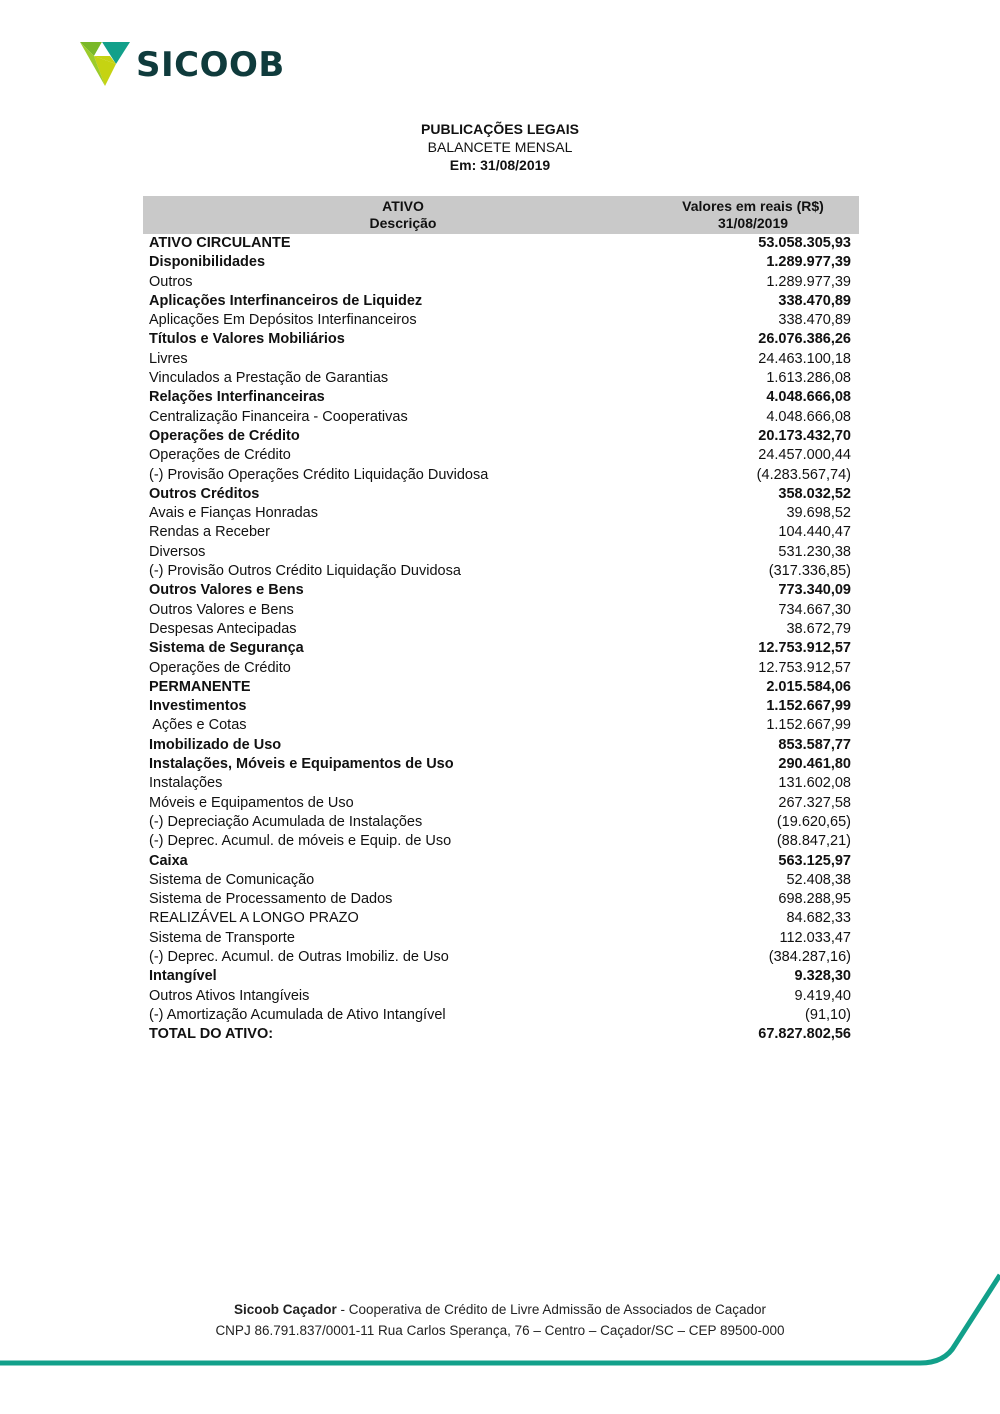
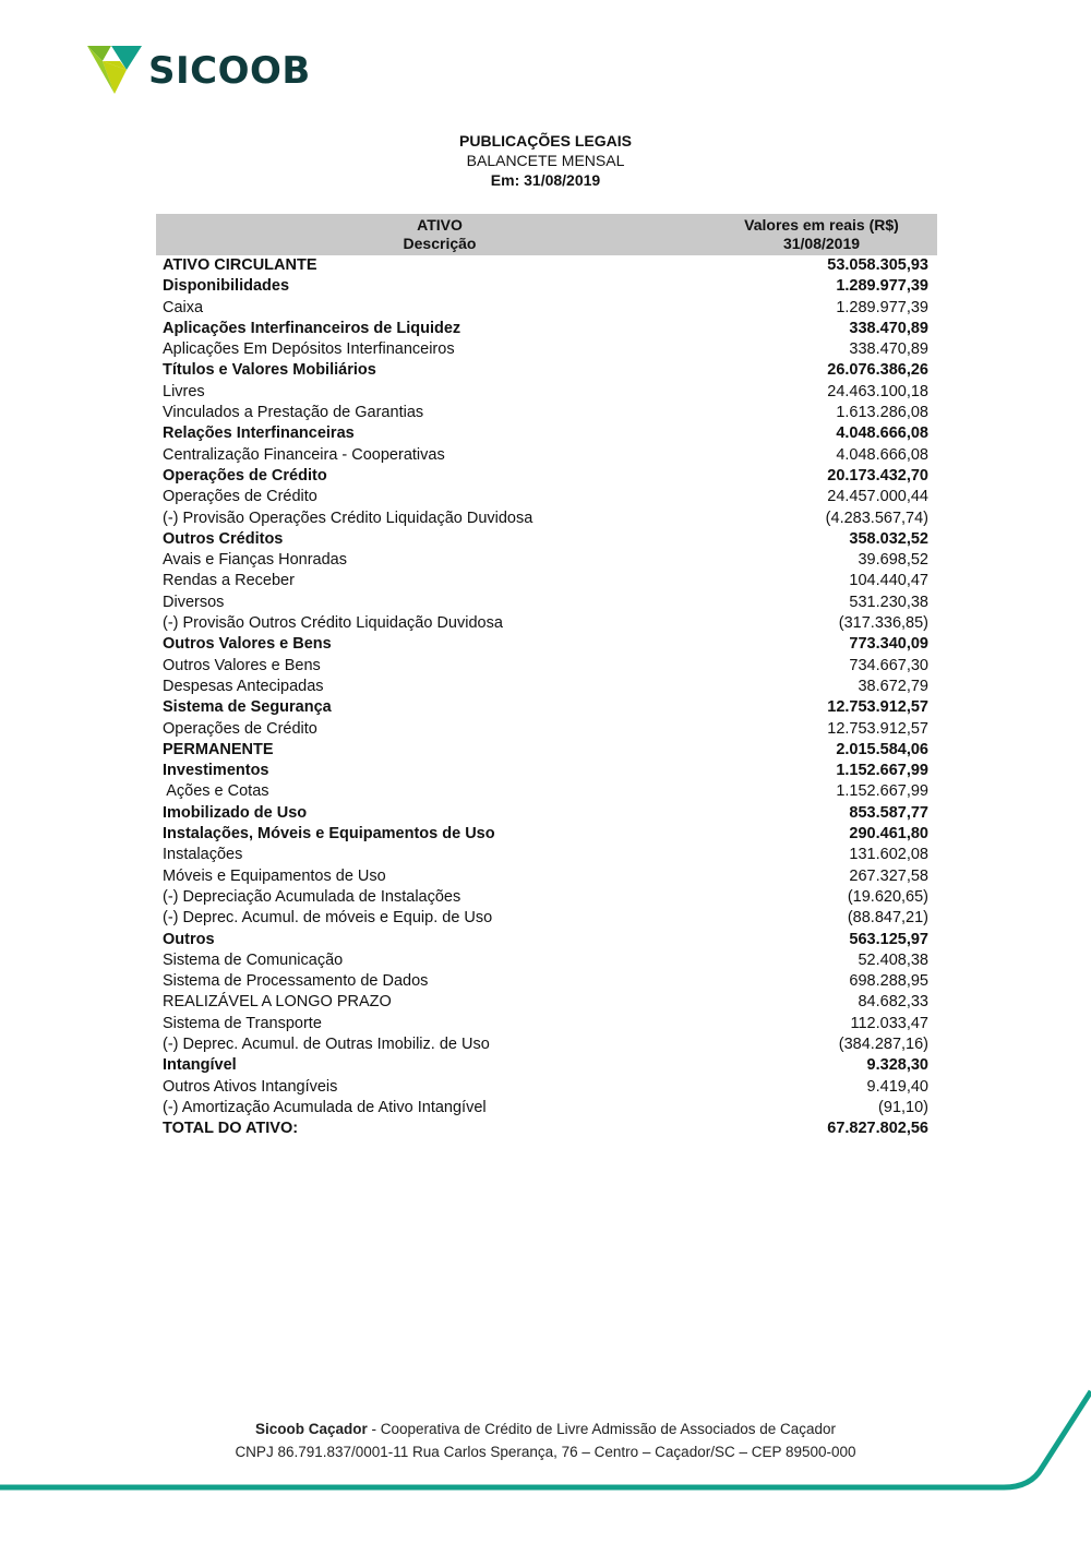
  SICOOB
  PUBLICAÇÕES LEGAIS
  BALANCETE MENSAL
  Em: 31/08/2019
  ATIVO
  Descrição
  Valores em reais (R$)
  31/08/2019
  ATIVO CIRCULANTE
  53.058.305,93
  Disponibilidades
  1.289.977,39
- Outros
+ Caixa
  1.289.977,39
  Aplicações Interfinanceiros de Liquidez
  338.470,89
  Aplicações Em Depósitos Interfinanceiros
  338.470,89
  Títulos e Valores Mobiliários
  26.076.386,26
  Livres
  24.463.100,18
  Vinculados a Prestação de Garantias
  1.613.286,08
  Relações Interfinanceiras
  4.048.666,08
  Centralização Financeira - Cooperativas
  4.048.666,08
  Operações de Crédito
  20.173.432,70
  Operações de Crédito
  24.457.000,44
  (-) Provisão Operações Crédito Liquidação Duvidosa
  (4.283.567,74)
  Outros Créditos
  358.032,52
  Avais e Fianças Honradas
  39.698,52
  Rendas a Receber
  104.440,47
  Diversos
  531.230,38
  (-) Provisão Outros Crédito Liquidação Duvidosa
  (317.336,85)
  Outros Valores e Bens
  773.340,09
  Outros Valores e Bens
  734.667,30
  Despesas Antecipadas
  38.672,79
  Sistema de Segurança
  12.753.912,57
  Operações de Crédito
  12.753.912,57
  PERMANENTE
  2.015.584,06
  Investimentos
  1.152.667,99
  Ações e Cotas
  1.152.667,99
  Imobilizado de Uso
  853.587,77
  Instalações, Móveis e Equipamentos de Uso
  290.461,80
  Instalações
  131.602,08
  Móveis e Equipamentos de Uso
  267.327,58
  (-) Depreciação Acumulada de Instalações
  (19.620,65)
  (-) Deprec. Acumul. de móveis e Equip. de Uso
  (88.847,21)
- Caixa
+ Outros
  563.125,97
  Sistema de Comunicação
  52.408,38
  Sistema de Processamento de Dados
  698.288,95
  REALIZÁVEL A LONGO PRAZO
  84.682,33
  Sistema de Transporte
  112.033,47
  (-) Deprec. Acumul. de Outras Imobiliz. de Uso
  (384.287,16)
  Intangível
  9.328,30
  Outros Ativos Intangíveis
  9.419,40
  (-) Amortização Acumulada de Ativo Intangível
  (91,10)
  TOTAL DO ATIVO:
  67.827.802,56
  Sicoob Caçador - Cooperativa de Crédito de Livre Admissão de Associados de Caçador
  CNPJ 86.791.837/0001-11 Rua Carlos Sperança, 76 – Centro – Caçador/SC – CEP 89500-000
